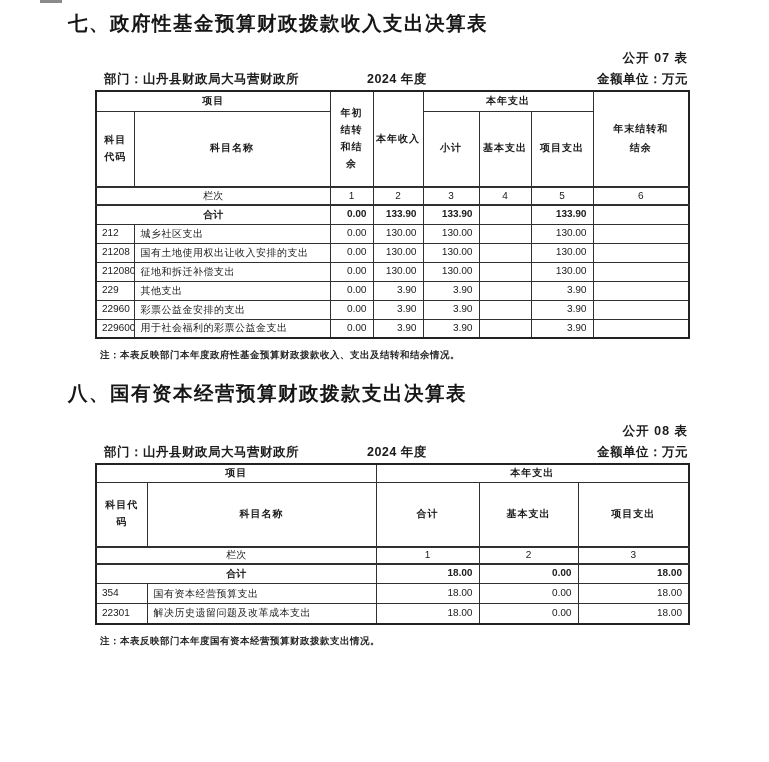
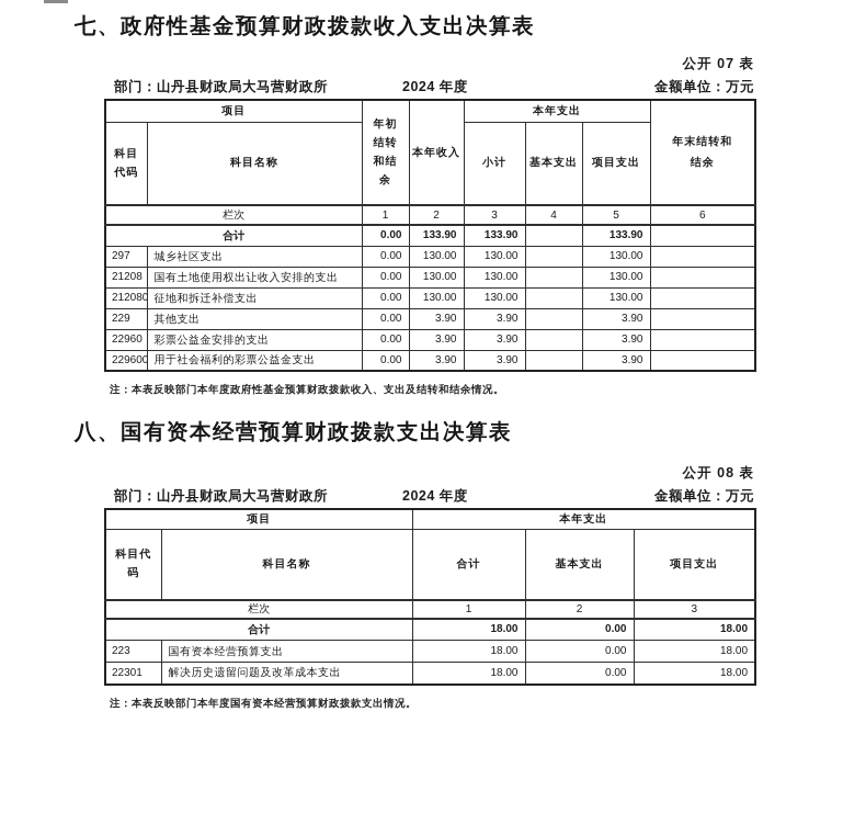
  七、政府性基金预算财政拨款收入支出决算表
  公开 07 表
  部门：山丹县财政局大马营财政所
  2024 年度
  金额单位：万元
  项目	年初结转和结余	本年收入	本年支出	年末结转和结余
  科目代码	科目名称	小计	基本支出	项目支出
  栏次	1	2	3	4	5	6
  合计	0.00	133.90	133.90		133.90
- 212	城乡社区支出	0.00	130.00	130.00		130.00
+ 297	城乡社区支出	0.00	130.00	130.00		130.00
  21208	国有土地使用权出让收入安排的支出	0.00	130.00	130.00		130.00
  212080	征地和拆迁补偿支出	0.00	130.00	130.00		130.00
  229	其他支出	0.00	3.90	3.90		3.90
  22960	彩票公益金安排的支出	0.00	3.90	3.90		3.90
  229600	用于社会福利的彩票公益金支出	0.00	3.90	3.90		3.90
  注：本表反映部门本年度政府性基金预算财政拨款收入、支出及结转和结余情况。
  八、国有资本经营预算财政拨款支出决算表
  公开 08 表
  部门：山丹县财政局大马营财政所
  2024 年度
  金额单位：万元
  项目	本年支出
  科目代码	科目名称	合计	基本支出	项目支出
  栏次	1	2	3
  合计	18.00	0.00	18.00
- 354	国有资本经营预算支出	18.00	0.00	18.00
+ 223	国有资本经营预算支出	18.00	0.00	18.00
  22301	解决历史遗留问题及改革成本支出	18.00	0.00	18.00
  注：本表反映部门本年度国有资本经营预算财政拨款支出情况。
